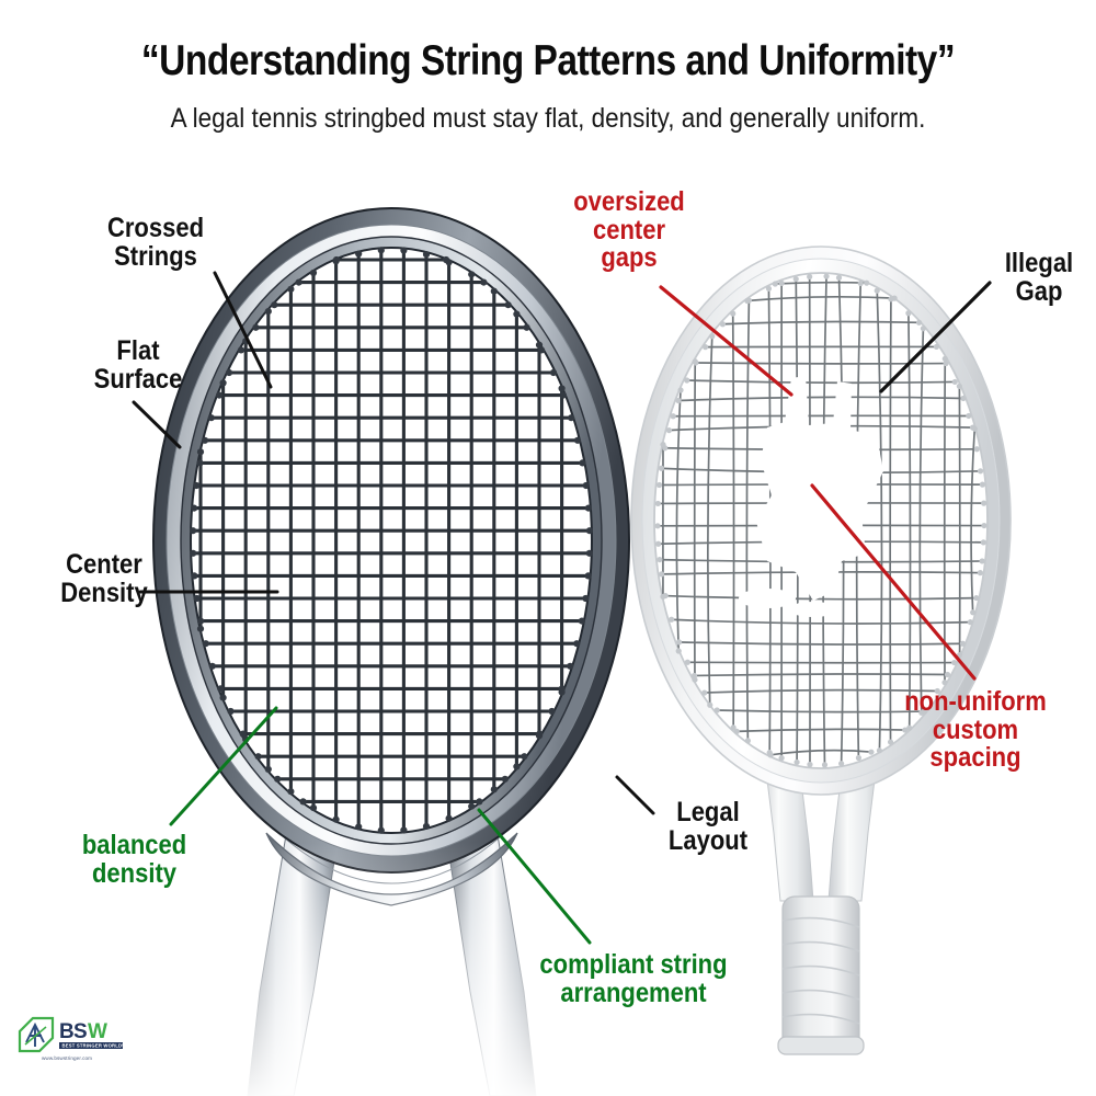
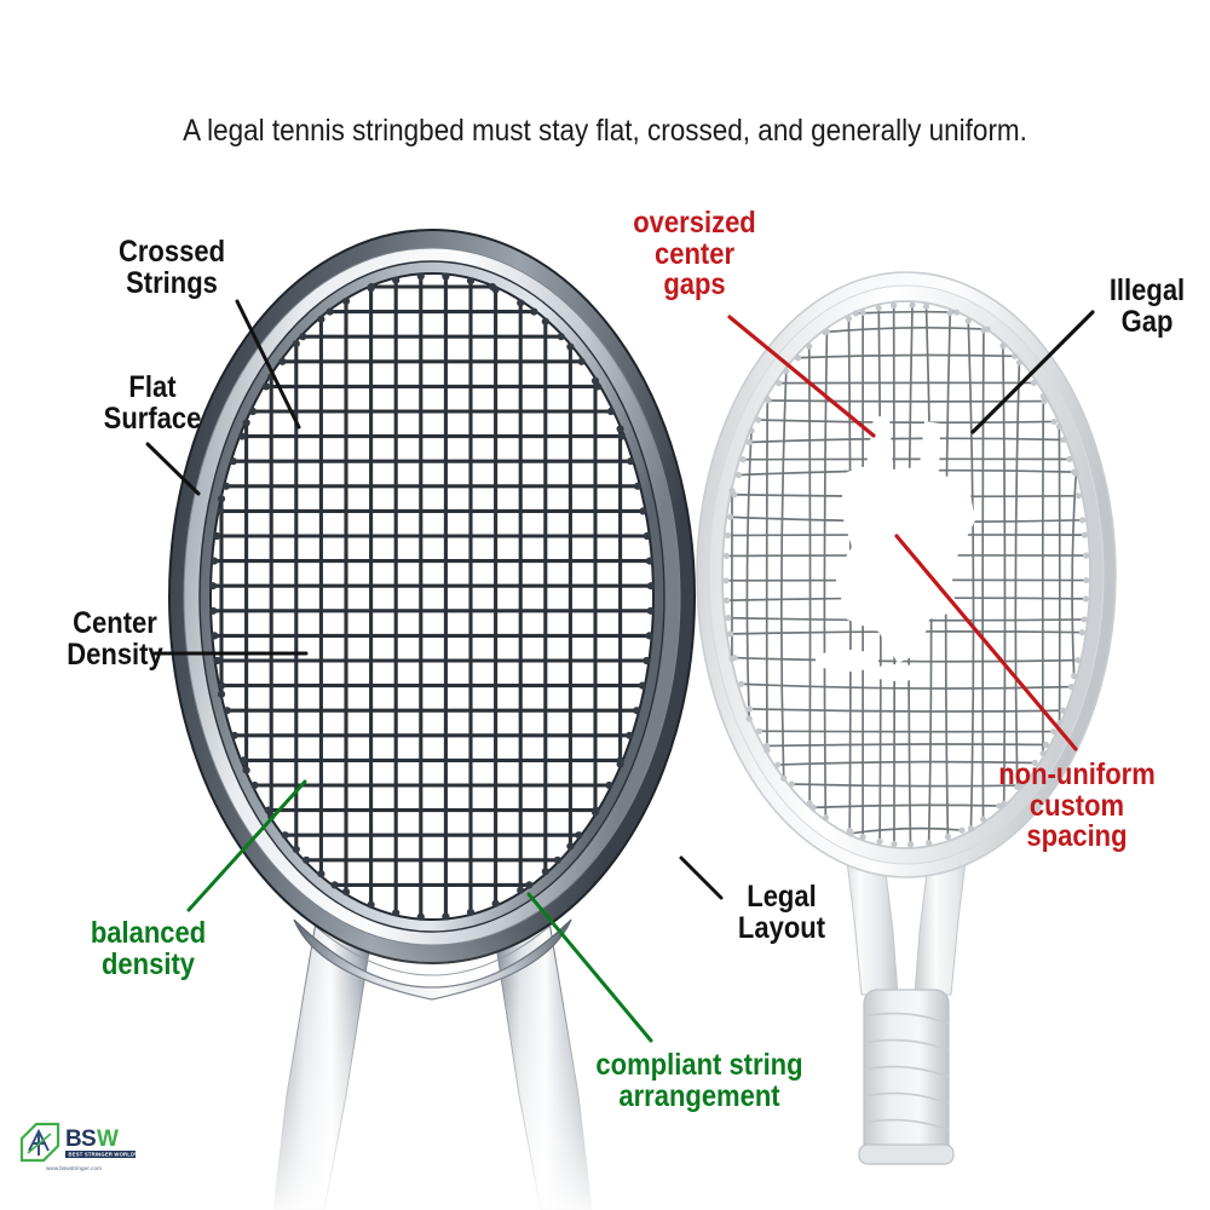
- “Understanding String Patterns and Uniformity”
- A legal tennis stringbed must stay flat, density, and generally uniform.
+ A legal tennis stringbed must stay flat, crossed, and generally uniform.
  Crossed
  Strings
  Flat
  Surface
  Center
  Density
  balanced
  density
  compliant string
  arrangement
  Legal
  Layout
  oversized
  center
  gaps
  Illegal
  Gap
  non-uniform
  custom
  spacing
  B
  S
  W
